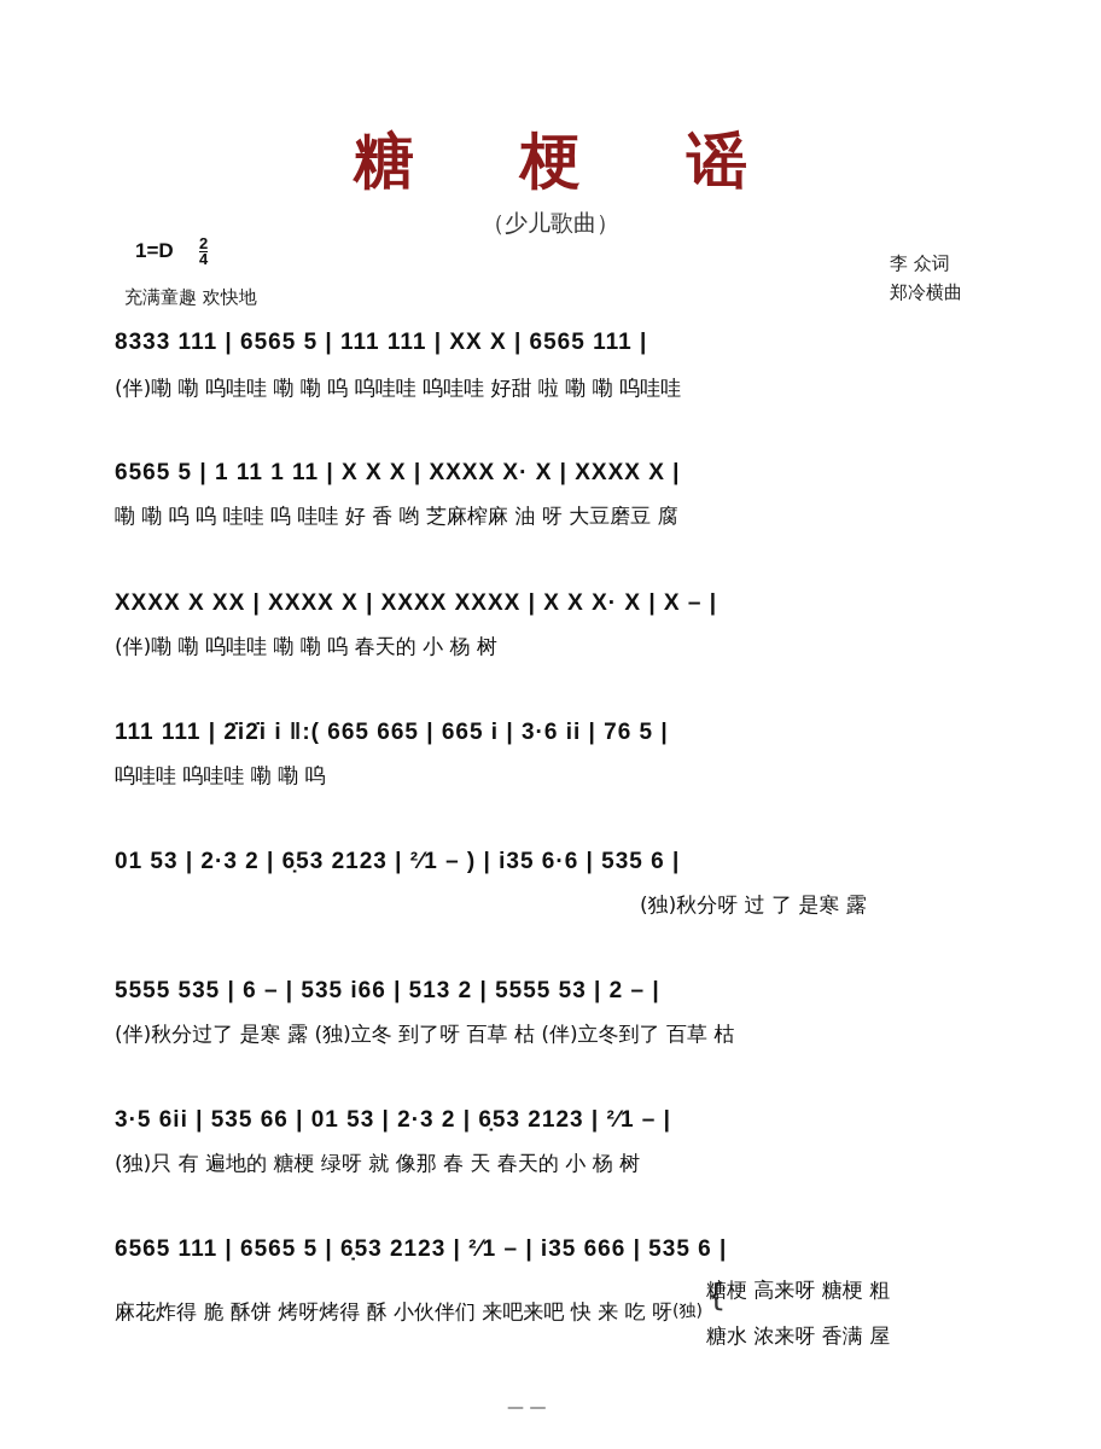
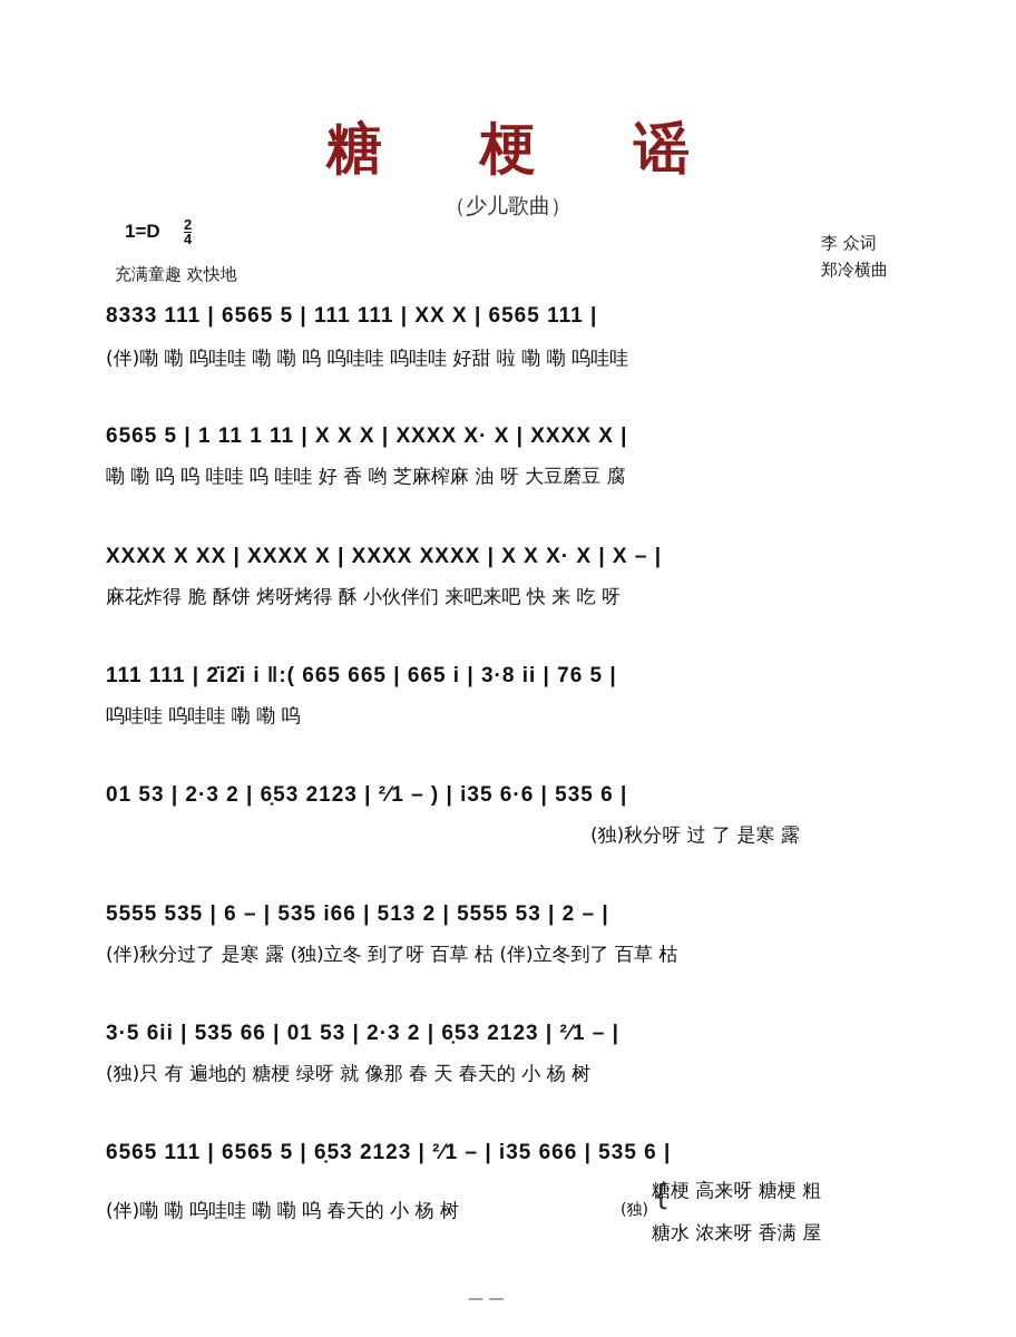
  糖 梗 谣
  （少儿歌曲）
  1=D
  2
  4
  充满童趣 欢快地
  李 众词
  郑冷横曲
  8333 111 | 6565 5 | 111 111 | XX X | 6565 111 |
  (伴)嘞 嘞 呜哇哇 嘞 嘞 呜 呜哇哇 呜哇哇 好甜 啦 嘞 嘞 呜哇哇
  6565 5 | 1 11 1 11 | X X X | XXXX X· X | XXXX X |
  嘞 嘞 呜 呜 哇哇 呜 哇哇 好 香 哟 芝麻榨麻 油 呀 大豆磨豆 腐
  XXXX X XX | XXXX X | XXXX XXXX | X X X· X | X – |
- (伴)嘞 嘞 呜哇哇 嘞 嘞 呜 春天的 小 杨 树
+ 麻花炸得 脆 酥饼 烤呀烤得 酥 小伙伴们 来吧来吧 快 来 吃 呀
- 111 111 | 2̇i2̇i i ‖:( 665 665 | 665 i | 3·6 ii | 76 5 |
+ 111 111 | 2̇i2̇i i ‖:( 665 665 | 665 i | 3·8 ii | 76 5 |
  呜哇哇 呜哇哇 嘞 嘞 呜
  01 53 | 2·3 2 | 6̣53 2123 | ²⁄1 – ) | i35 6·6 | 535 6 |
  (独)秋分呀 过 了 是寒 露
  5555 535 | 6 – | 535 i66 | 513 2 | 5555 53 | 2 – |
  (伴)秋分过了 是寒 露 (独)立冬 到了呀 百草 枯 (伴)立冬到了 百草 枯
  3·5 6ii | 535 66 | 01 53 | 2·3 2 | 6̣53 2123 | ²⁄1 – |
  (独)只 有 遍地的 糖梗 绿呀 就 像那 春 天 春天的 小 杨 树
  6565 111 | 6565 5 | 6̣53 2123 | ²⁄1 – | i35 666 | 535 6 |
- 麻花炸得 脆 酥饼 烤呀烤得 酥 小伙伴们 来吧来吧 快 来 吃 呀
+ (伴)嘞 嘞 呜哇哇 嘞 嘞 呜 春天的 小 杨 树
  {
  (独)
  糖梗 高来呀 糖梗 粗
  糖水 浓来呀 香满 屋
  — —
